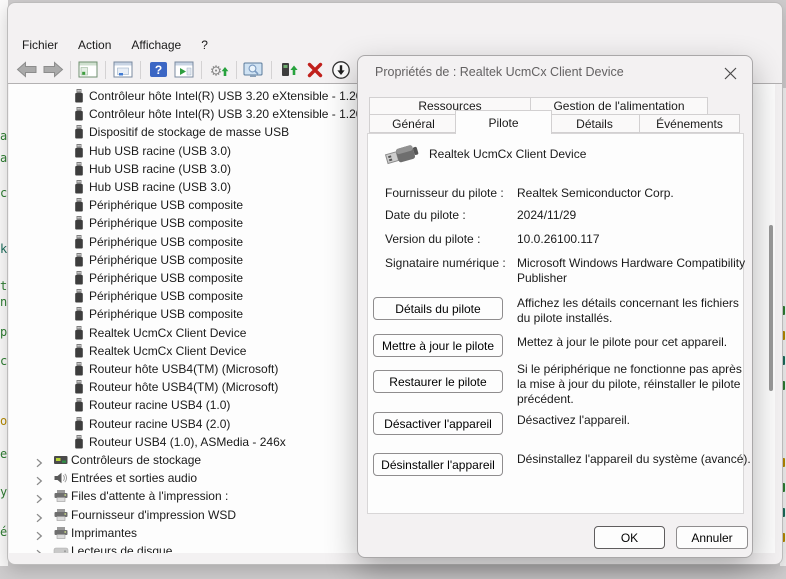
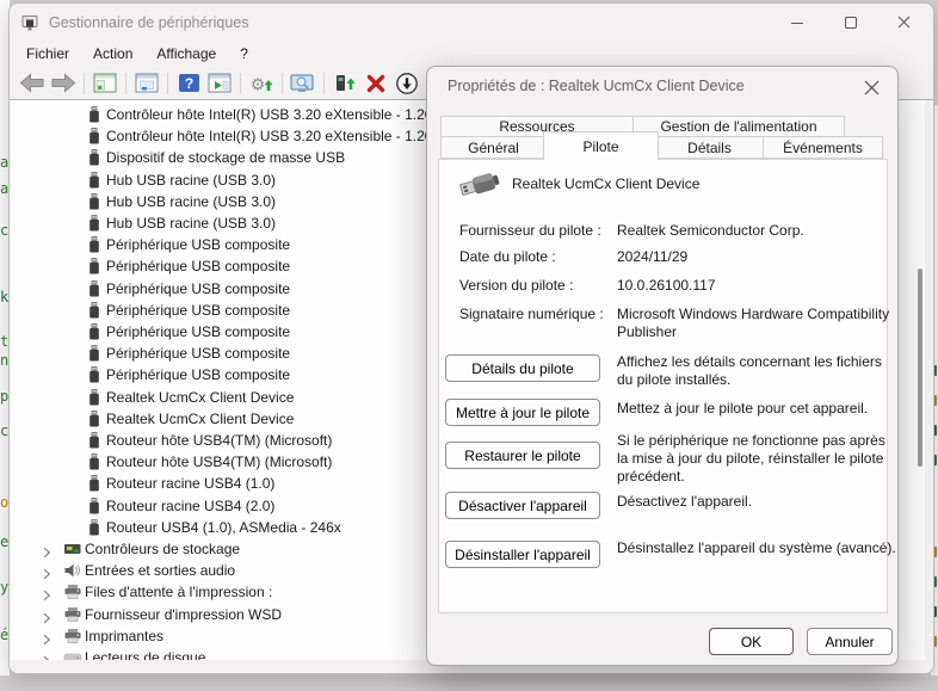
  a
  a
  c
  t
  n
  p
  c
  o
  e
  y
  é
+ Gestionnaire de périphériques
  Fichier
  Action
  Affichage
  ?
  ?
  ⚙
  Contrôleur hôte Intel(R) USB 3.20 eXtensible - 1.2
  Contrôleur hôte Intel(R) USB 3.20 eXtensible - 1.2
  Dispositif de stockage de masse USB
  Hub USB racine (USB 3.0)
  Hub USB racine (USB 3.0)
  Hub USB racine (USB 3.0)
  Périphérique USB composite
  Périphérique USB composite
  Périphérique USB composite
  Périphérique USB composite
  Périphérique USB composite
  Périphérique USB composite
  Périphérique USB composite
  Realtek UcmCx Client Device
  Realtek UcmCx Client Device
  Routeur hôte USB4(TM) (Microsoft)
  Routeur hôte USB4(TM) (Microsoft)
  Routeur racine USB4 (1.0)
  Routeur racine USB4 (2.0)
  Routeur USB4 (1.0), ASMedia - 246x
  Contrôleurs de stockage
  Entrées et sorties audio
  Files d'attente à l'impression :
  Fournisseur d'impression WSD
  Imprimantes
  Lecteurs de disque
  Propriétés de : Realtek UcmCx Client Device
  Ressources
  Gestion de l'alimentation
  Général
  Pilote
  Détails
  Événements
  Realtek UcmCx Client Device
  Fournisseur du pilote :
  Realtek Semiconductor Corp.
  Date du pilote :
  2024/11/29
  Version du pilote :
  10.0.26100.117
  Signataire numérique :
  Microsoft Windows Hardware Compatibility Publisher
  Détails du pilote
  Affichez les détails concernant les fichiers du pilote installés.
  Mettre à jour le pilote
  Mettez à jour le pilote pour cet appareil.
  Restaurer le pilote
  Si le périphérique ne fonctionne pas après la mise à jour du pilote, réinstaller le pilote précédent.
  Désactiver l'appareil
  Désactivez l'appareil.
  Désinstaller l'appareil
  Désinstallez l'appareil du système (avancé).
  OK
  Annuler
